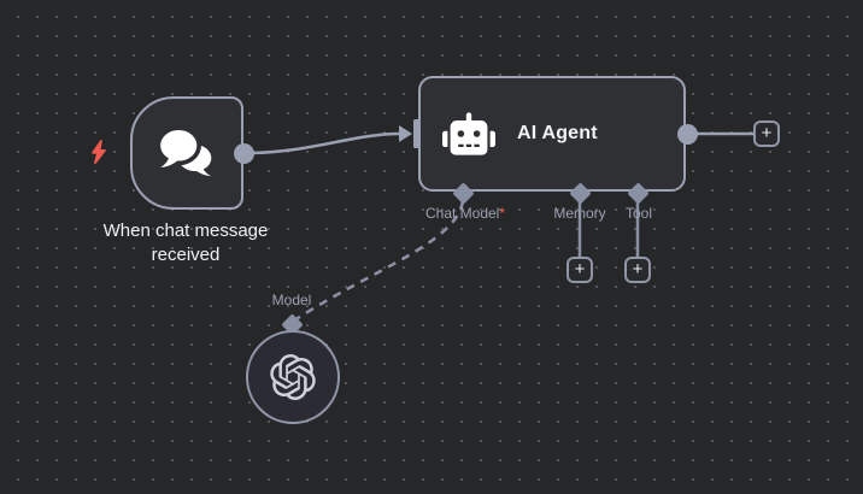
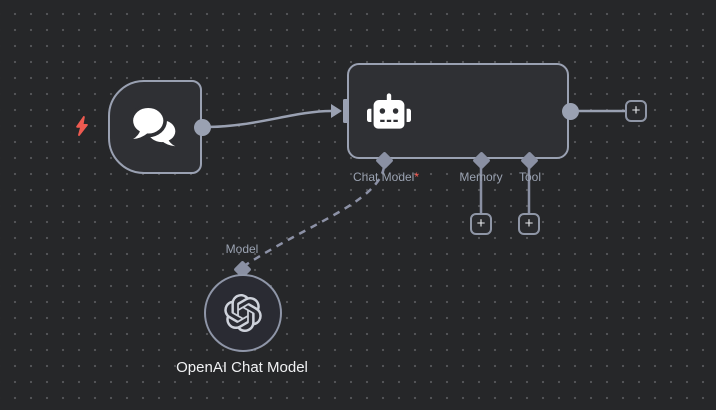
- When chat message received
- AI Agent
  Chat Model*
  Memory
  Tool
  +
  +
  +
  Model
+ OpenAI Chat Model
